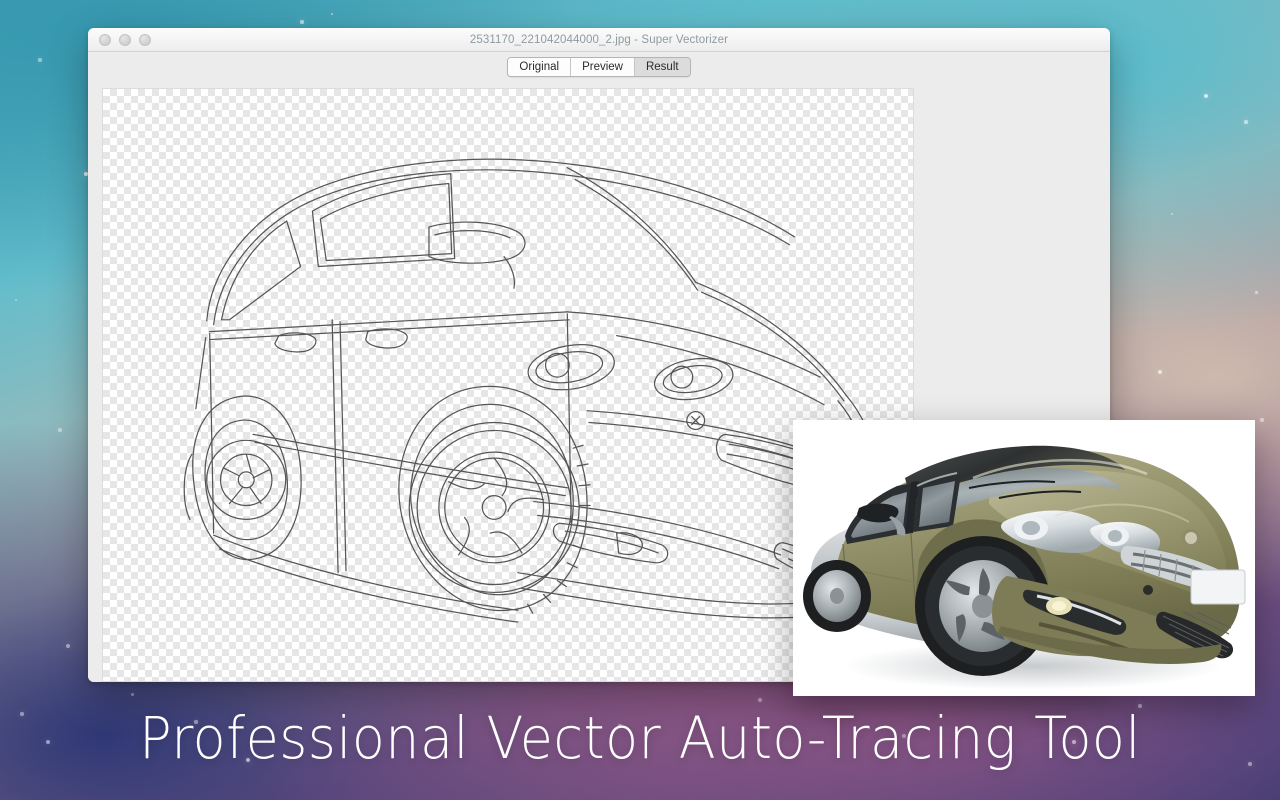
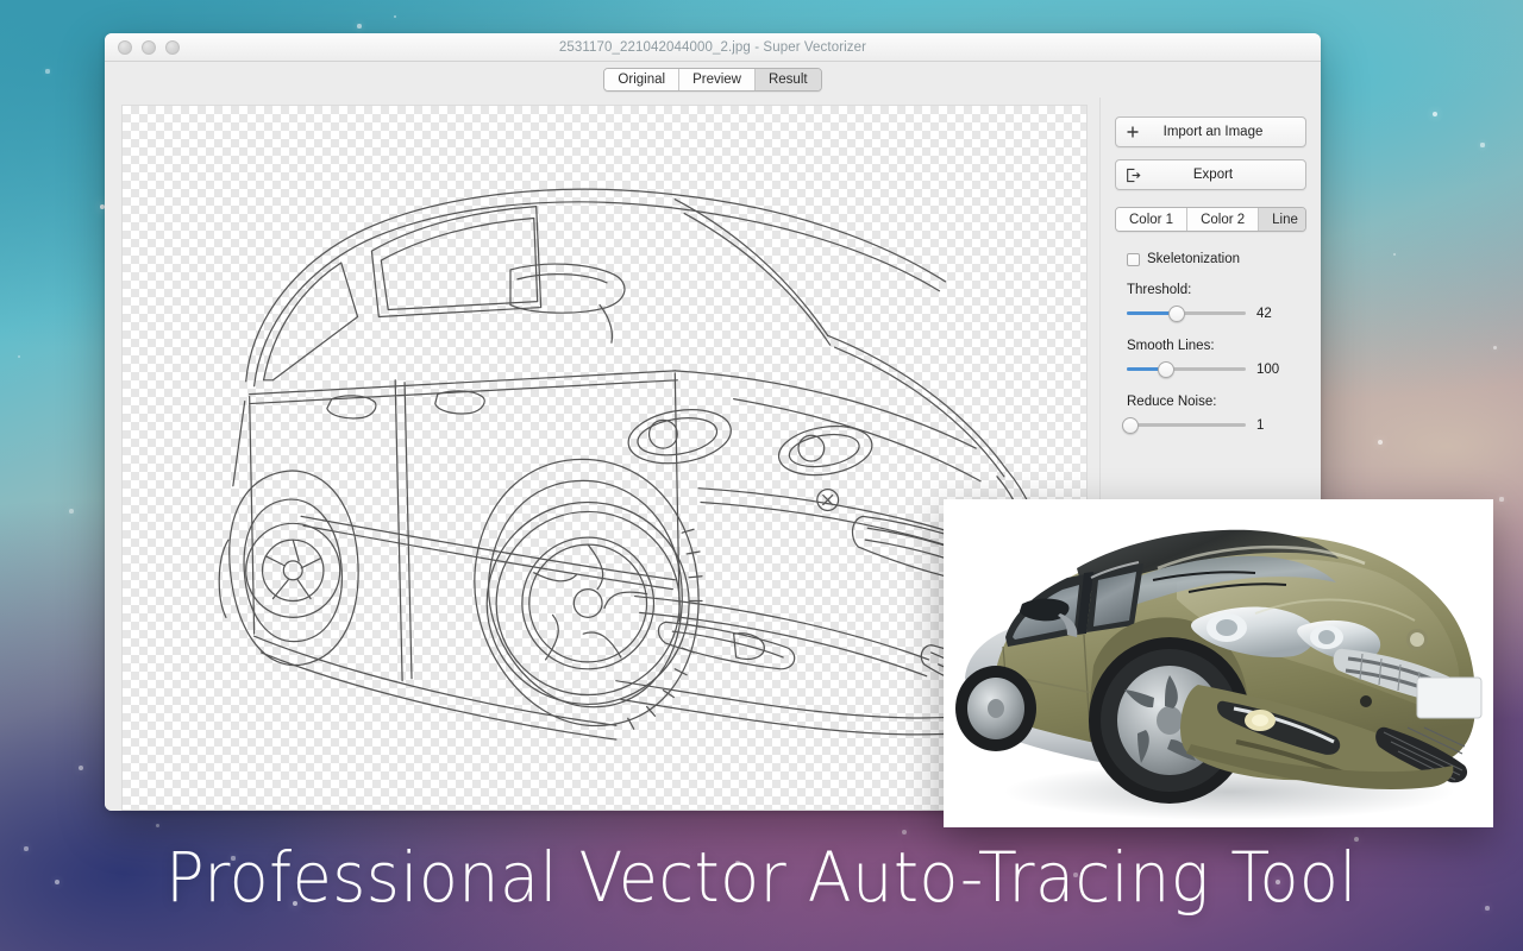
  2531170_221042044000_2.jpg - Super Vectorizer
  Original
  Preview
  Result
+ Import an Image
+ Export
+ Color 1
+ Color 2
+ Line
+ Skeletonization
+ Threshold:
+ 42
+ Smooth Lines:
+ 100
+ Reduce Noise:
+ 1
  Professional Vector Auto-Tracing Tool
